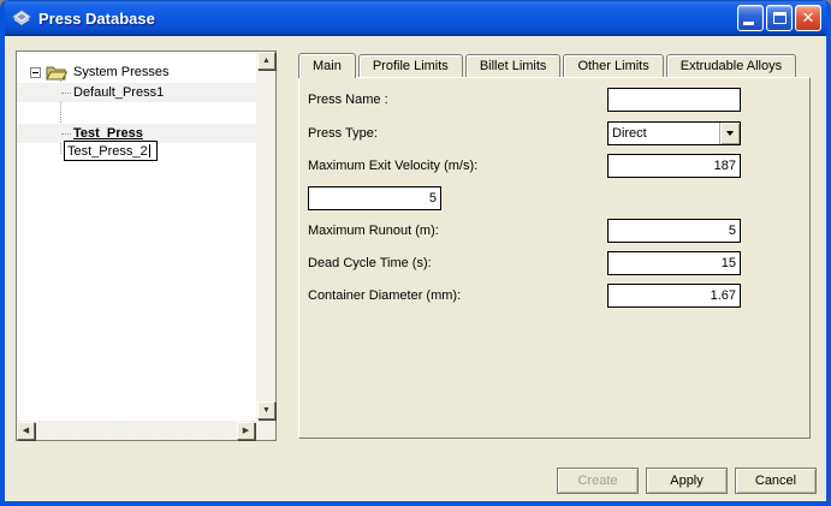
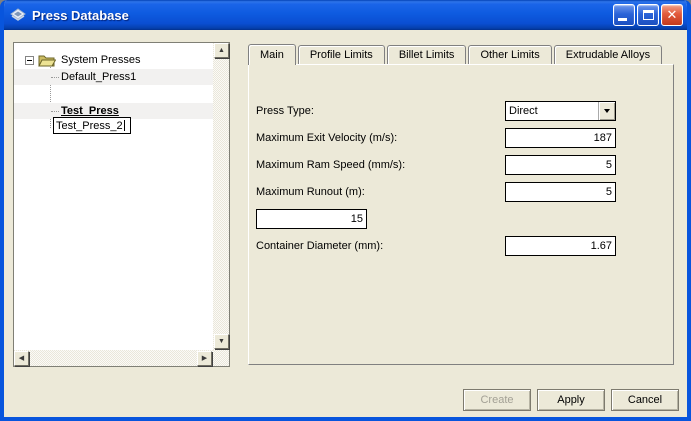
  Press Database
  ✕
  System Presses
  Default_Press1
  Test_Press
  Test_Press_2
  Main
  Profile Limits
  Billet Limits
  Other Limits
  Extrudable Alloys
- Press Name :
  Press Type:
  Direct
  Maximum Exit Velocity (m/s):
  187
+ Maximum Ram Speed (mm/s):
  5
  Maximum Runout (m):
  5
- Dead Cycle Time (s):
  15
  Container Diameter (mm):
  1.67
  Create
  Apply
  Cancel
